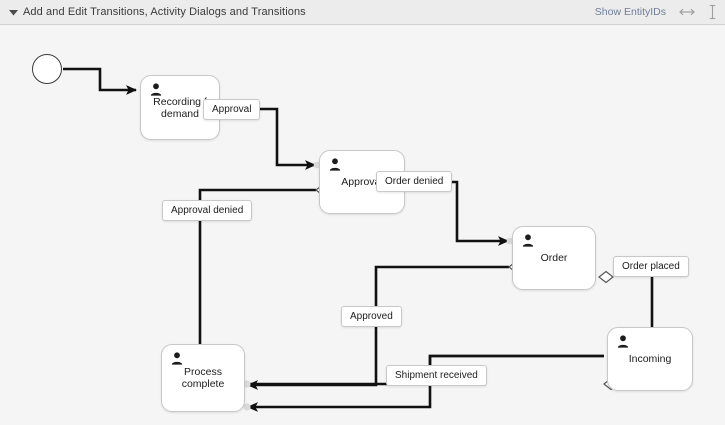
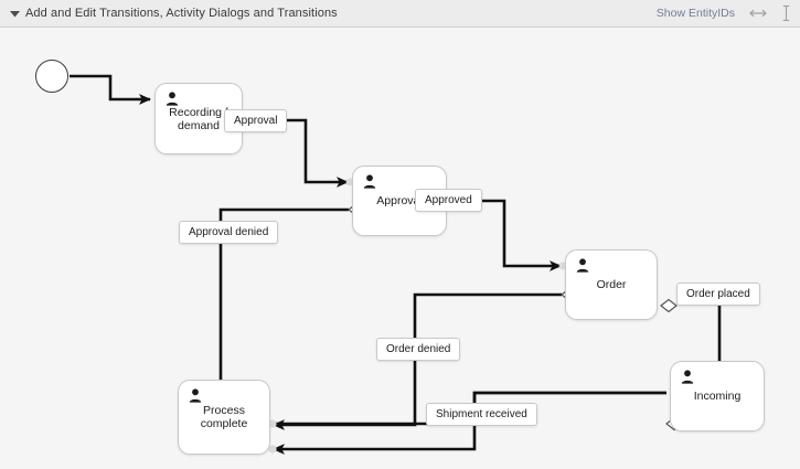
  Add and Edit Transitions, Activity Dialogs and Transitions
  Show EntityIDs
  Recording
  demand
  Approv
  Order
  Incoming
  Process complete
  Approval
- Order denied
+ Approved
  Approval denied
  Order placed
- Approved
+ Order denied
  Shipment received
